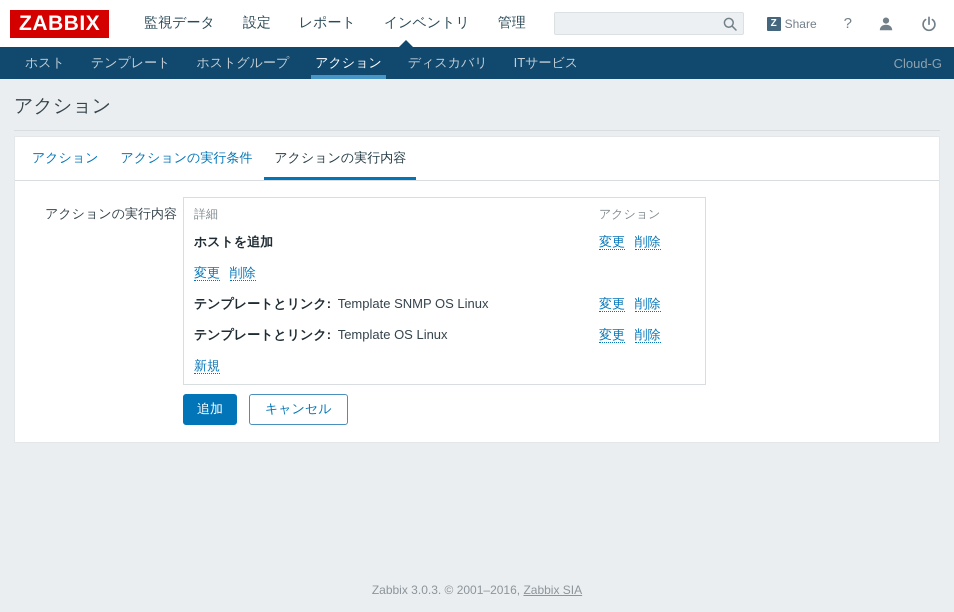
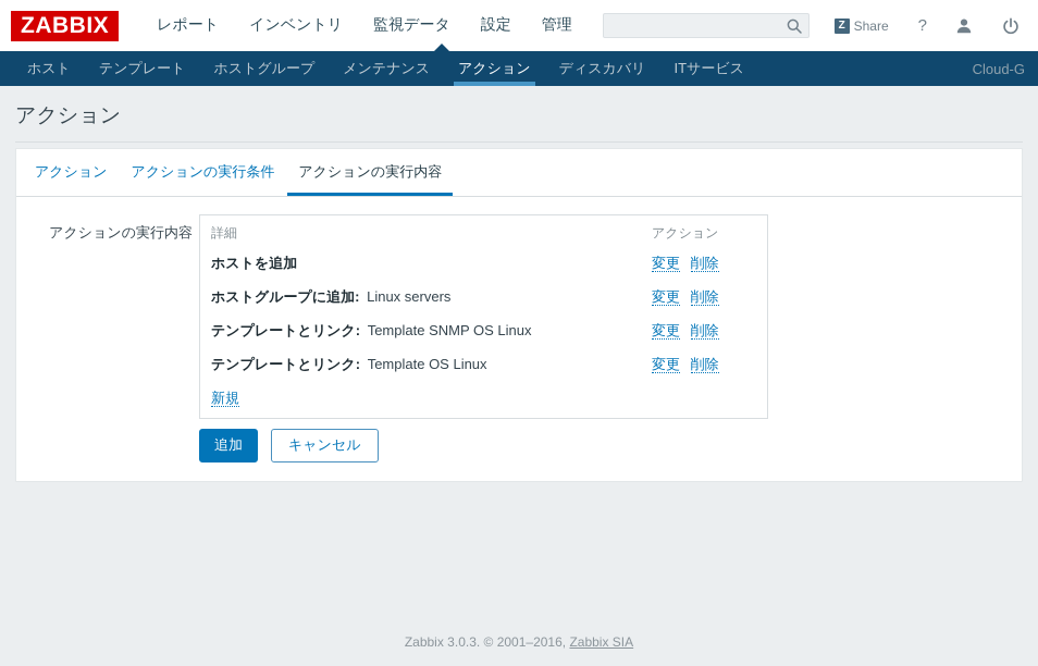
  ZABBIX
- 監視データ
+ レポート
- 設定
+ インベントリ
- レポート
+ 監視データ
- インベントリ
+ 設定
  管理
  Z
  Share
  ?
  ホスト
  テンプレート
  ホストグループ
+ メンテナンス
  アクション
  ディスカバリ
  ITサービス
  Cloud-G
  アクション
  アクション
  アクションの実行条件
  アクションの実行内容
  アクションの実行内容
  詳細
  アクション
  ホストを追加
  変更 削除
+ ホストグループに追加: Linux servers
  変更 削除
  テンプレートとリンク: Template SNMP OS Linux
  変更 削除
  テンプレートとリンク: Template OS Linux
  変更 削除
  新規
  追加
  キャンセル
  Zabbix 3.0.3. © 2001–2016, Zabbix SIA
